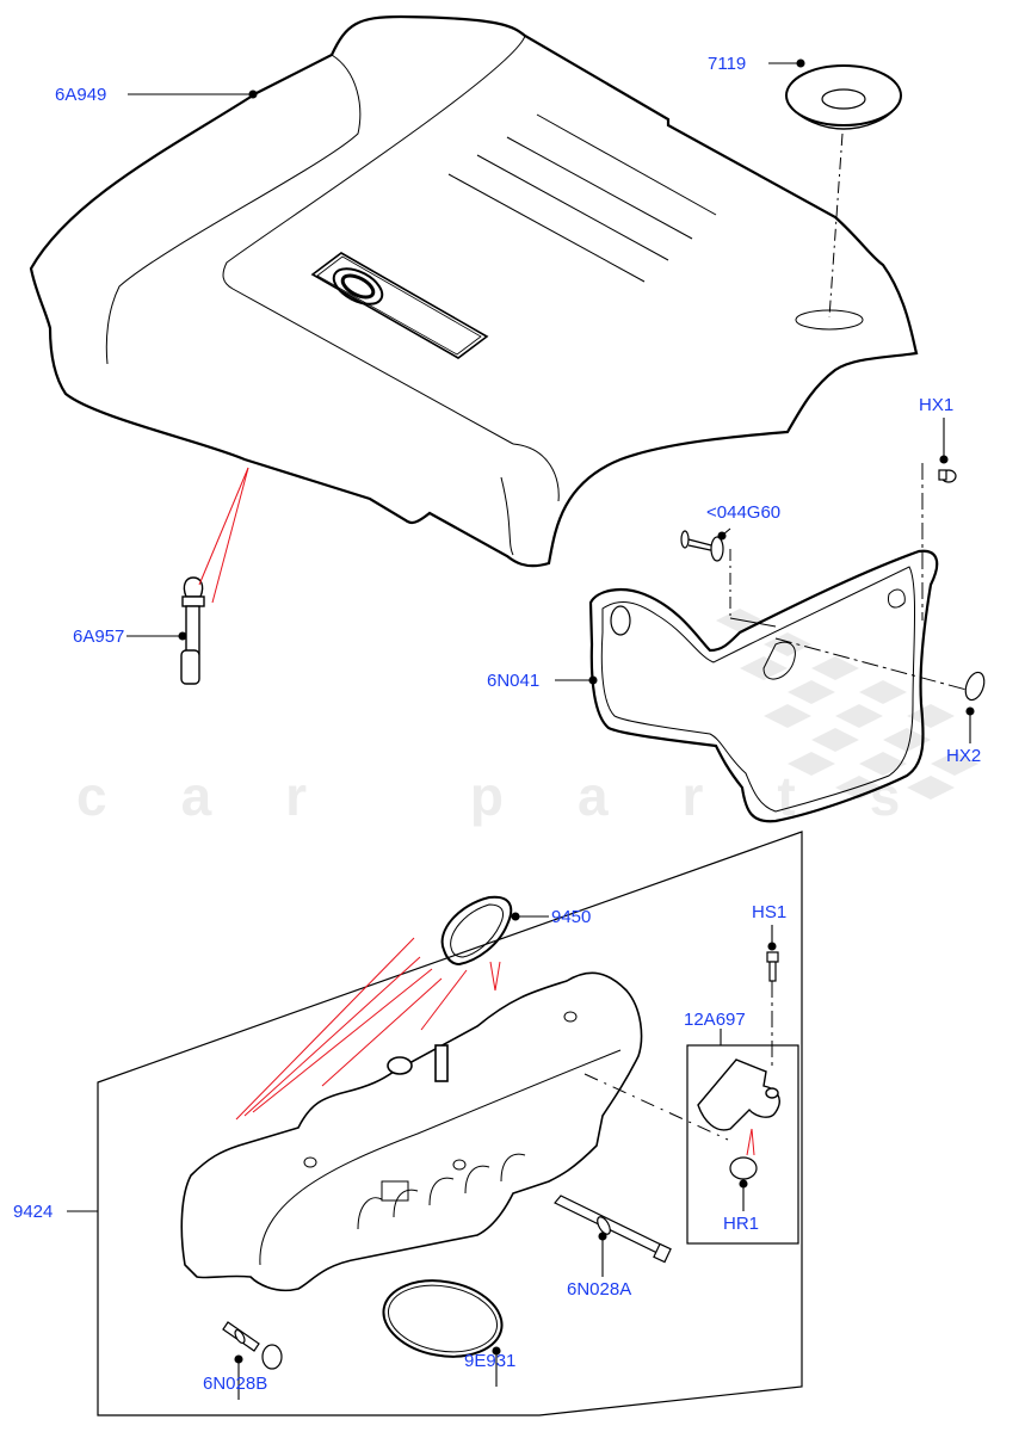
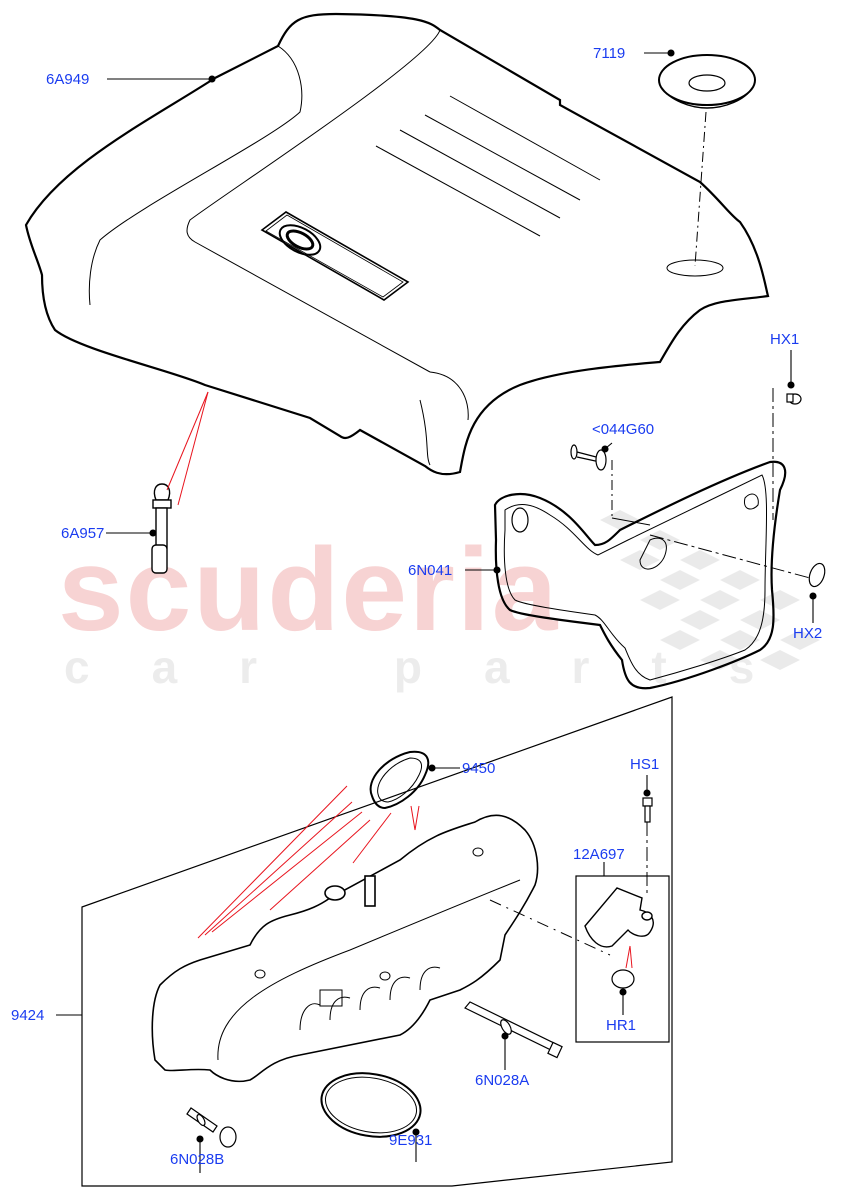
+ scuderia
  car parts
  6A949
  7119
  HX1
  <044G60
  6A957
  6N041
  HX2
  9450
  HS1
  12A697
  9424
  HR1
  6N028A
  9E931
  6N028B
